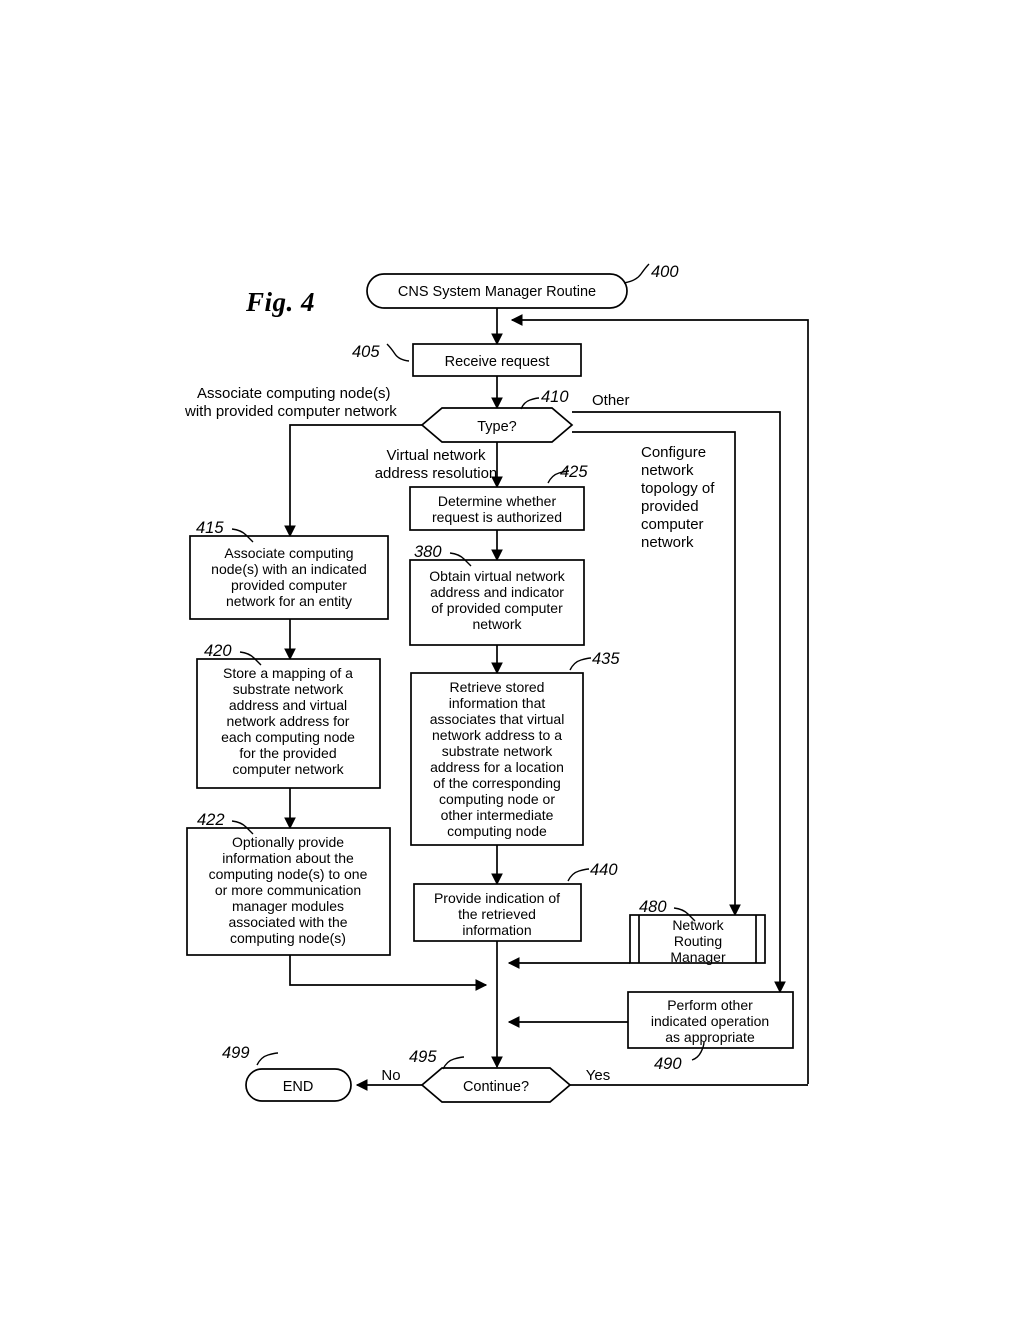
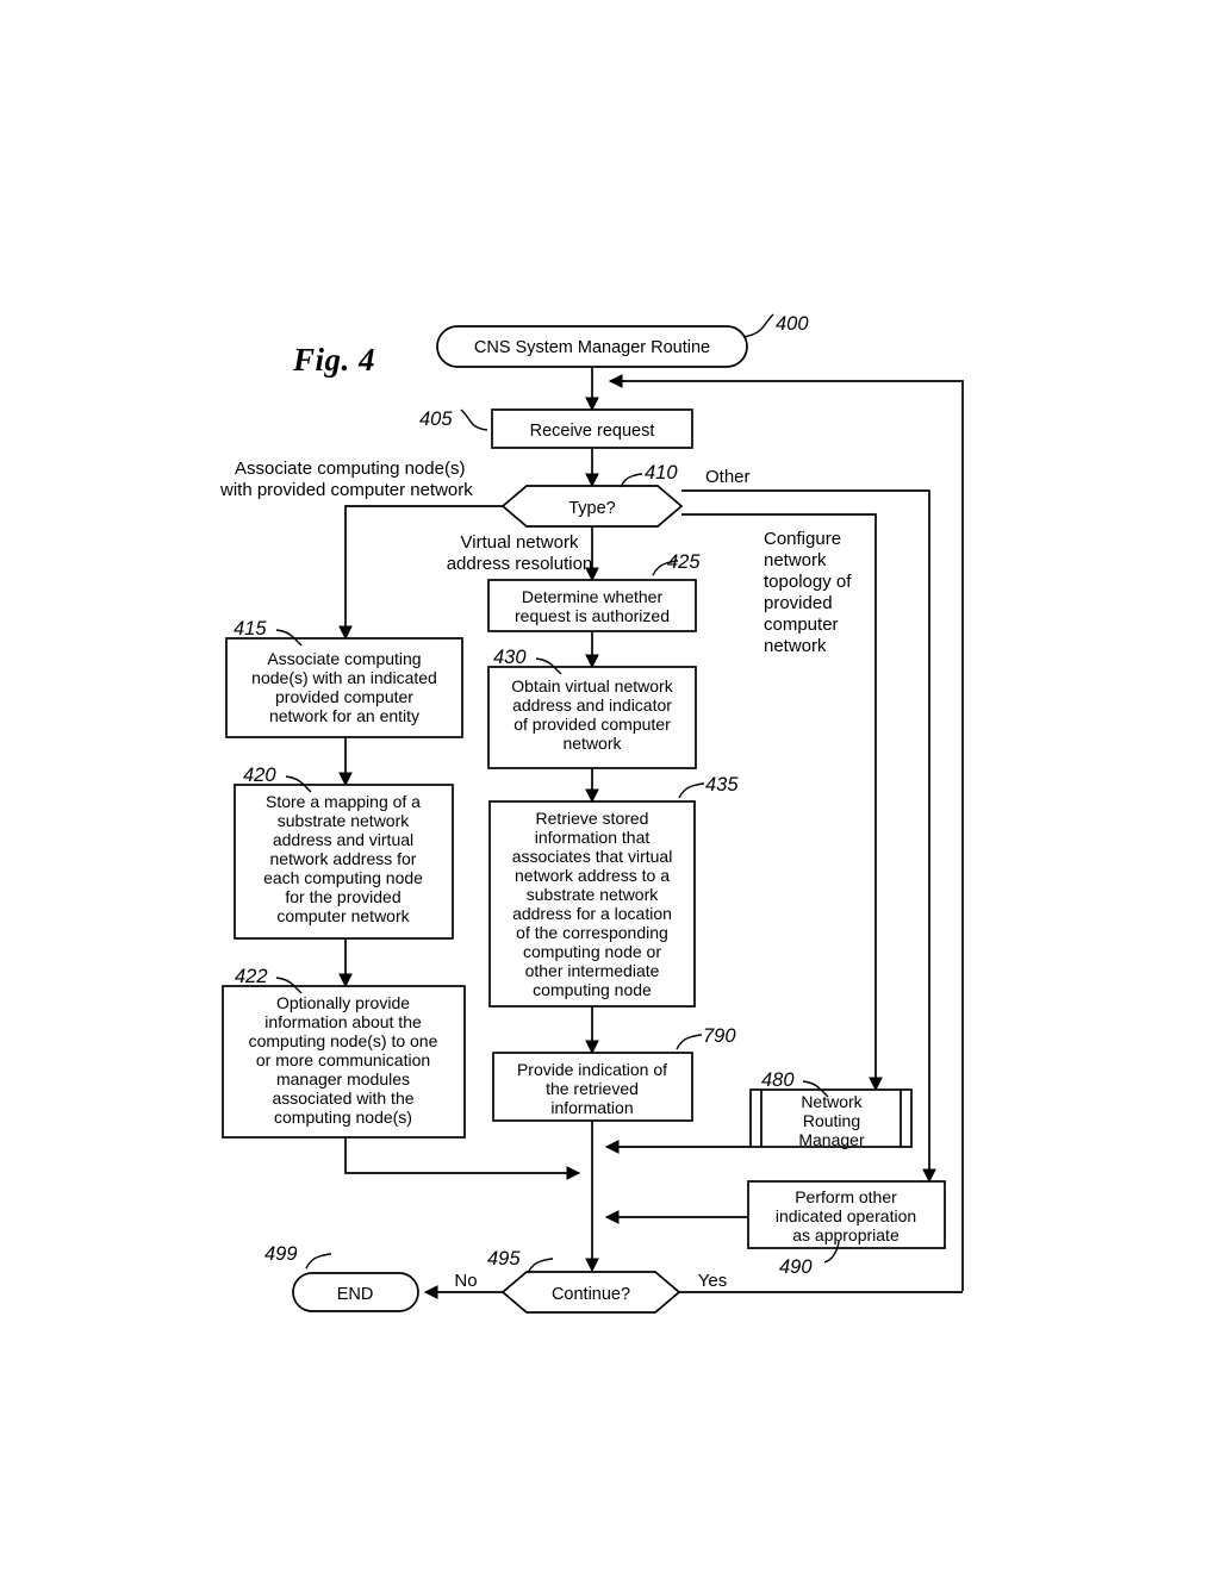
  Fig. 4
  CNS System Manager Routine
  400
  Receive request
  405
  Type?
  410
  Associate computing node(s)
  with provided computer network
  Virtual network
  address resolution
  Other
  Configure
  network
  topology of
  provided
  computer
  network
  Associate computing
  node(s) with an indicated
  provided computer
  network for an entity
  415
  Store a mapping of a
  substrate network
  address and virtual
  network address for
  each computing node
  for the provided
  computer network
  420
  Optionally provide
  information about the
  computing node(s) to one
  or more communication
  manager modules
  associated with the
  computing node(s)
  422
  Determine whether
  request is authorized
  425
  Obtain virtual network
  address and indicator
  of provided computer
  network
- 380
+ 430
  Retrieve stored
  information that
  associates that virtual
  network address to a
  substrate network
  address for a location
  of the corresponding
  computing node or
  other intermediate
  computing node
  435
  Provide indication of
  the retrieved
  information
- 440
+ 790
  Network
  Routing
  Manager
  480
  Perform other
  indicated operation
  as appropriate
  490
  Continue?
  495
  No
  Yes
  END
  499
